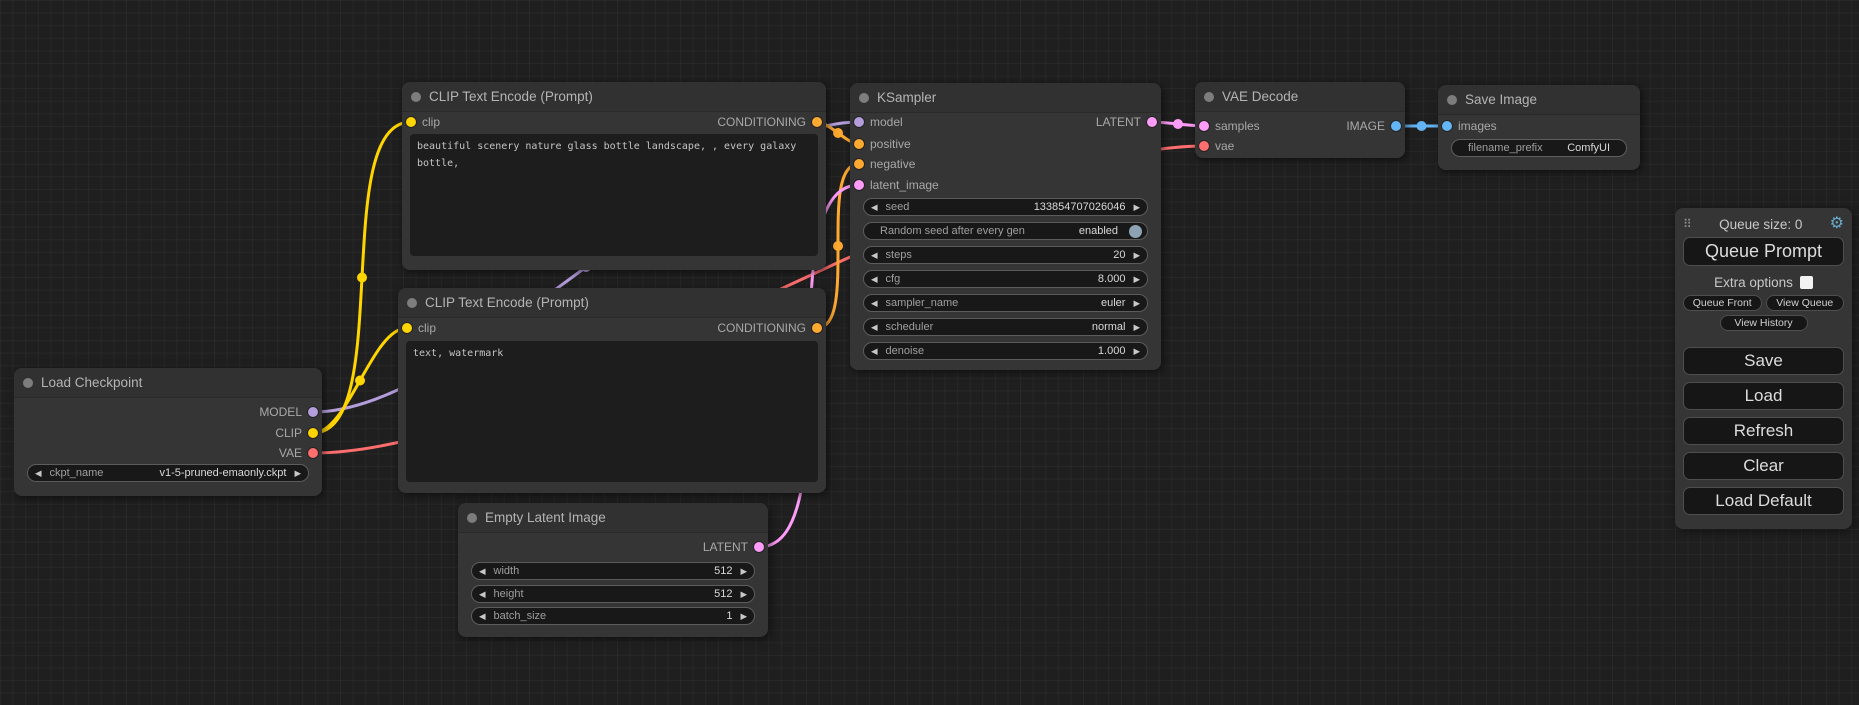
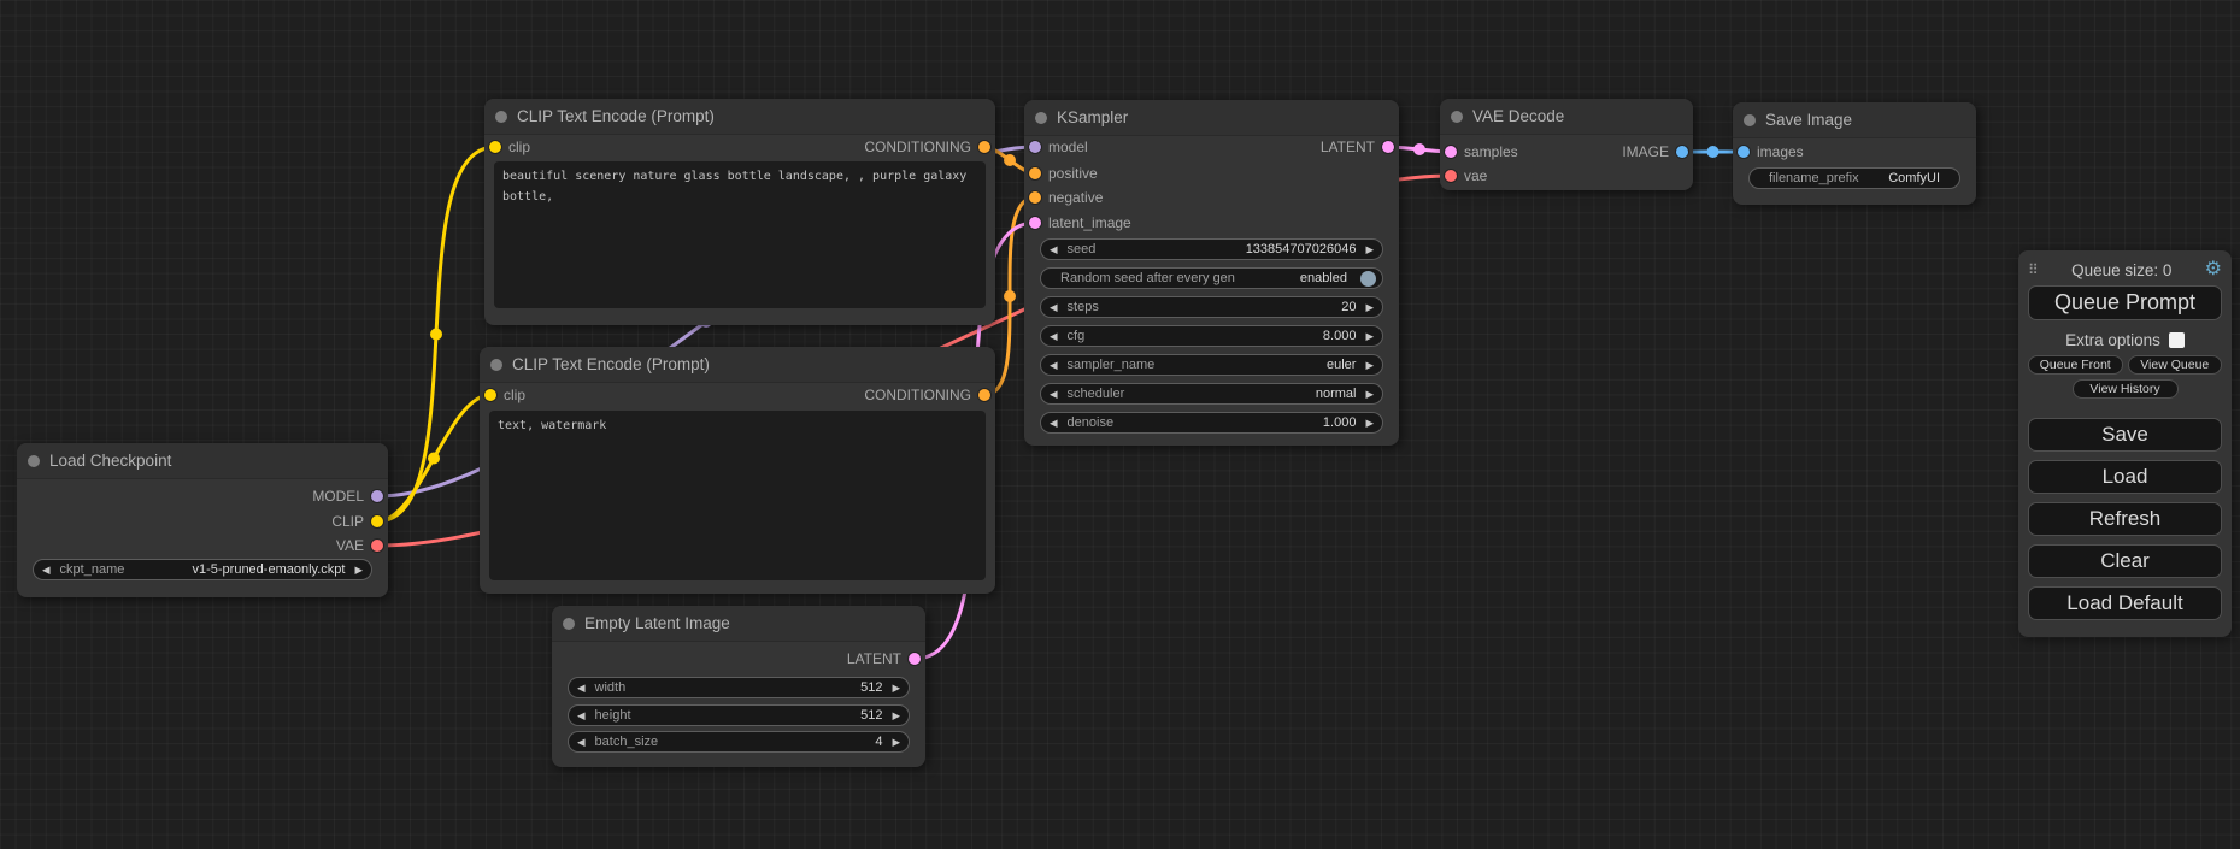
  CLIP Text Encode (Prompt)
  clip
  CONDITIONING
- beautiful scenery nature glass bottle landscape, , every galaxy bottle,
+ beautiful scenery nature glass bottle landscape, , purple galaxy bottle,
  CLIP Text Encode (Prompt)
  clip
  CONDITIONING
  text, watermark
  Load Checkpoint
  MODEL
  CLIP
  VAE
  ◀
  ckpt_name
  v1-5-pruned-emaonly.ckpt
  ▶
  Empty Latent Image
  LATENT
  ◀
  width
  512
  ▶
  ◀
  height
  512
  ▶
  ◀
  batch_size
- 1
+ 4
  ▶
  KSampler
  model
  positive
  negative
  latent_image
  LATENT
  ◀
  seed
  133854707026046
  ▶
  Random seed after every gen
  enabled
  ◀
  steps
  20
  ▶
  ◀
  cfg
  8.000
  ▶
  ◀
  sampler_name
  euler
  ▶
  ◀
  scheduler
  normal
  ▶
  ◀
  denoise
  1.000
  ▶
  VAE Decode
  samples
  vae
  IMAGE
  Save Image
  images
  filename_prefix
  ComfyUI
  ⠿
  Queue size: 0
  ⚙
  Queue Prompt
  Extra options
  Queue Front
  View Queue
  View History
  Save
  Load
  Refresh
  Clear
  Load Default
